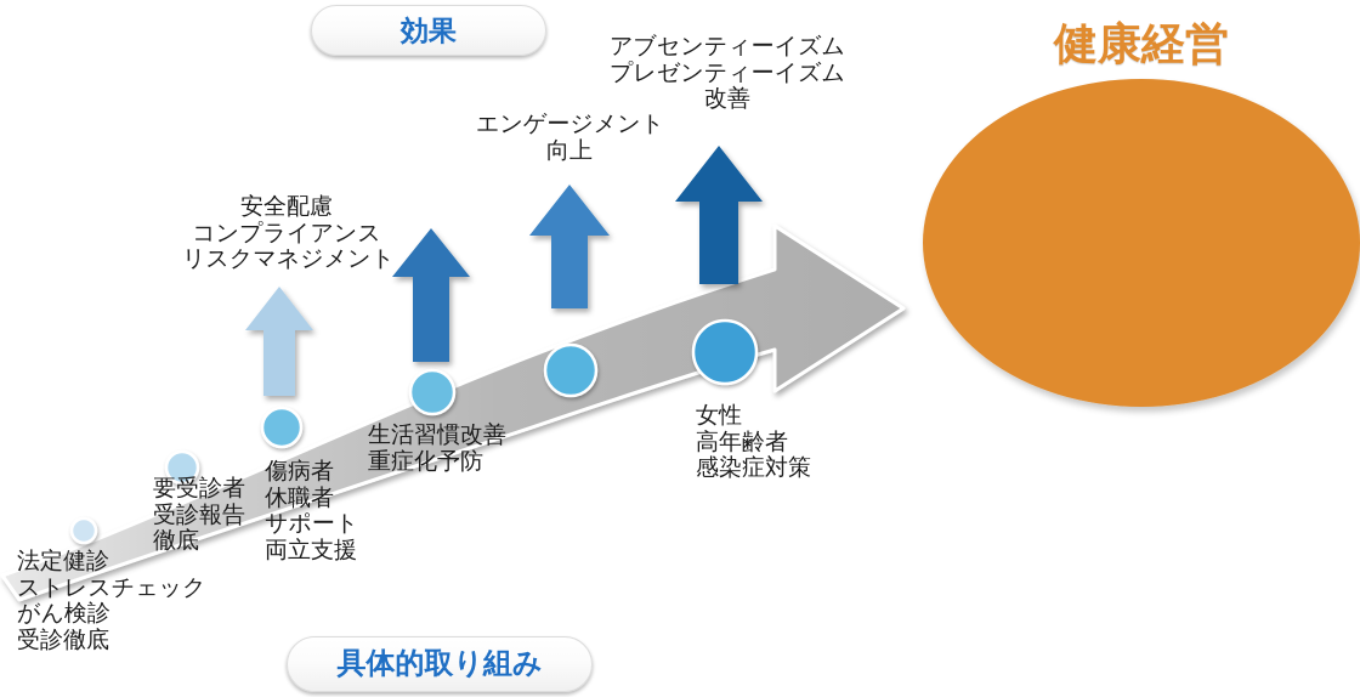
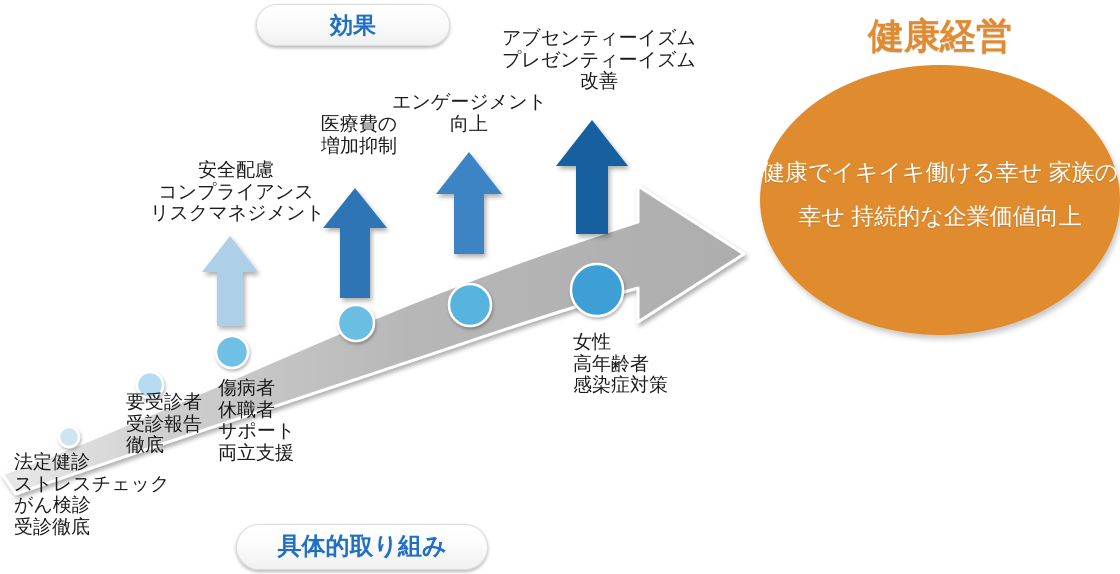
  効果
  具体的取り組み
  健康経営
+ 健康でイキイキ働ける幸せ 家族の幸せ 持続的な企業価値向上
  法定健診
  ストレスチェック
  がん検診
  受診徹底
  要受診者
  受診報告
  徹底
  傷病者
  休職者
  サポート
  両立支援
- 生活習慣改善
- 重症化予防
  女性
  高年齢者
  感染症対策
  安全配慮
  コンプライアンス
  リスクマネジメント
+ 医療費の
+ 増加抑制
  エンゲージメント
  向上
  アブセンティーイズム
  プレゼンティーイズム
  改善
